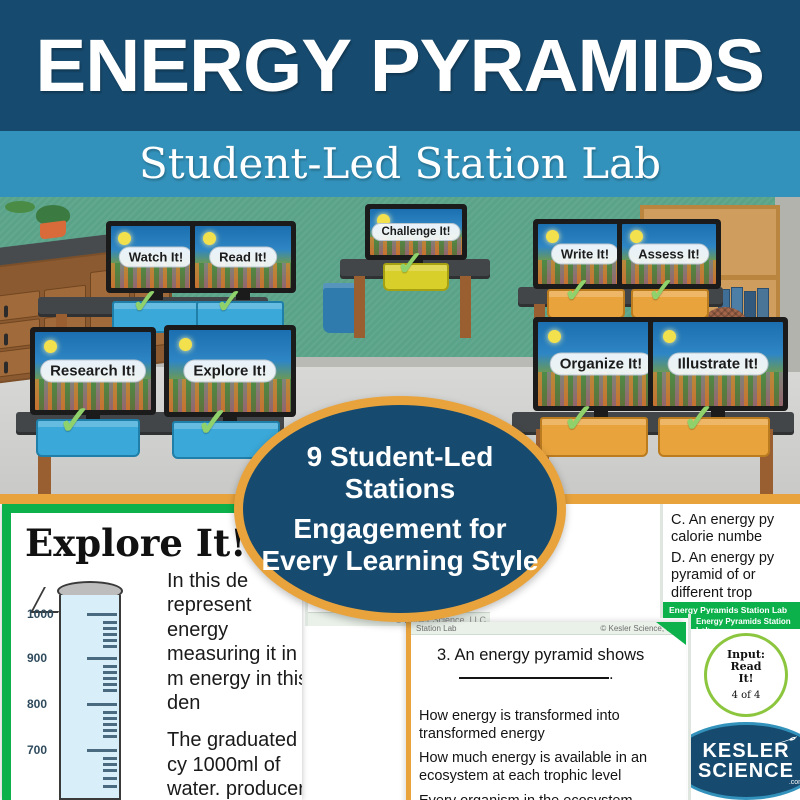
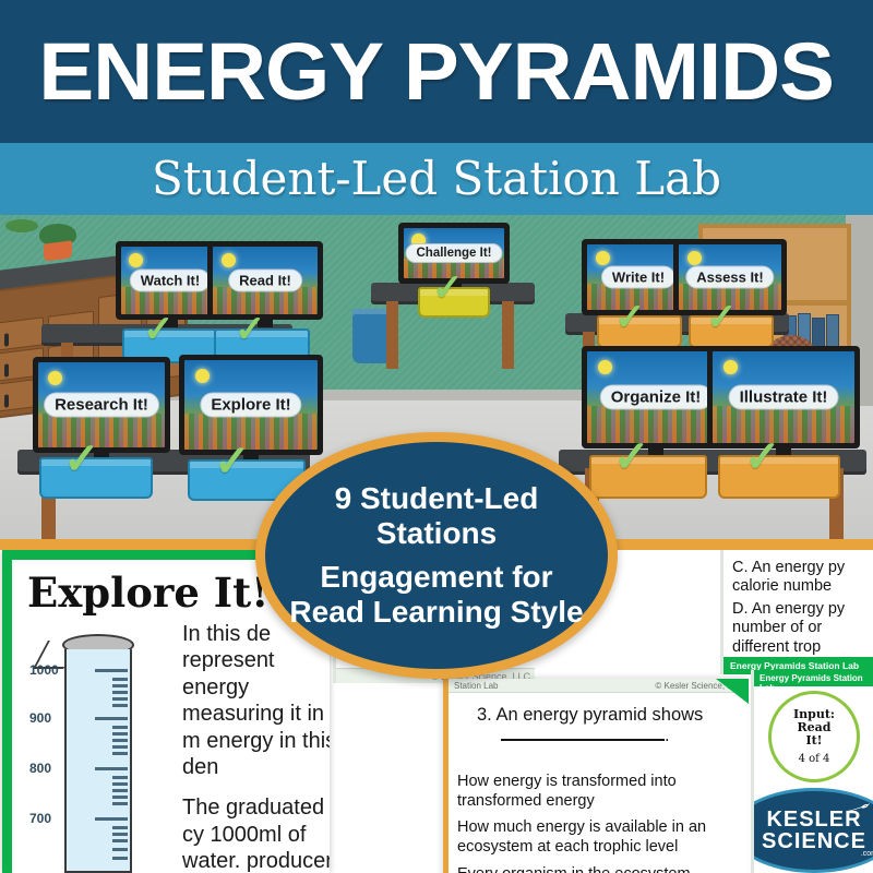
  ENERGY PYRAMIDS
  Student-Led Station Lab
  Watch It!
  ✓
  Read It!
  ✓
  Challenge It!
  ✓
  Write It!
  ✓
  Assess It!
  ✓
  Research It!
  ✓
  Explore It!
  ✓
  Organize It!
  ✓
  Illustrate It!
  ✓
  Explore It!
  1000
  900
  800
  700
  In this de represent energy measuring it in m energy in thi den
  The graduated cy 1000ml of water. producer
  Station Lab
  © Kesler Science, LLC
  3. An energy pyramid shows .
  How energy is transformed into transformed energy
  How much energy is available in an ecosystem at each trophic level
  C. An energy py calorie numbe
- D. An energy py pyramid of or different trop
+ D. An energy py number of or different trop
  Energy Pyramids Station Lab
  Energy Pyramids Station Lab
  Input:
  Read
  It!
  4 of 4
  KESLER
  SCIENCE
  9 Student-Led Stations
- Engagement for Every Learning Style
+ Engagement for Read Learning Style
